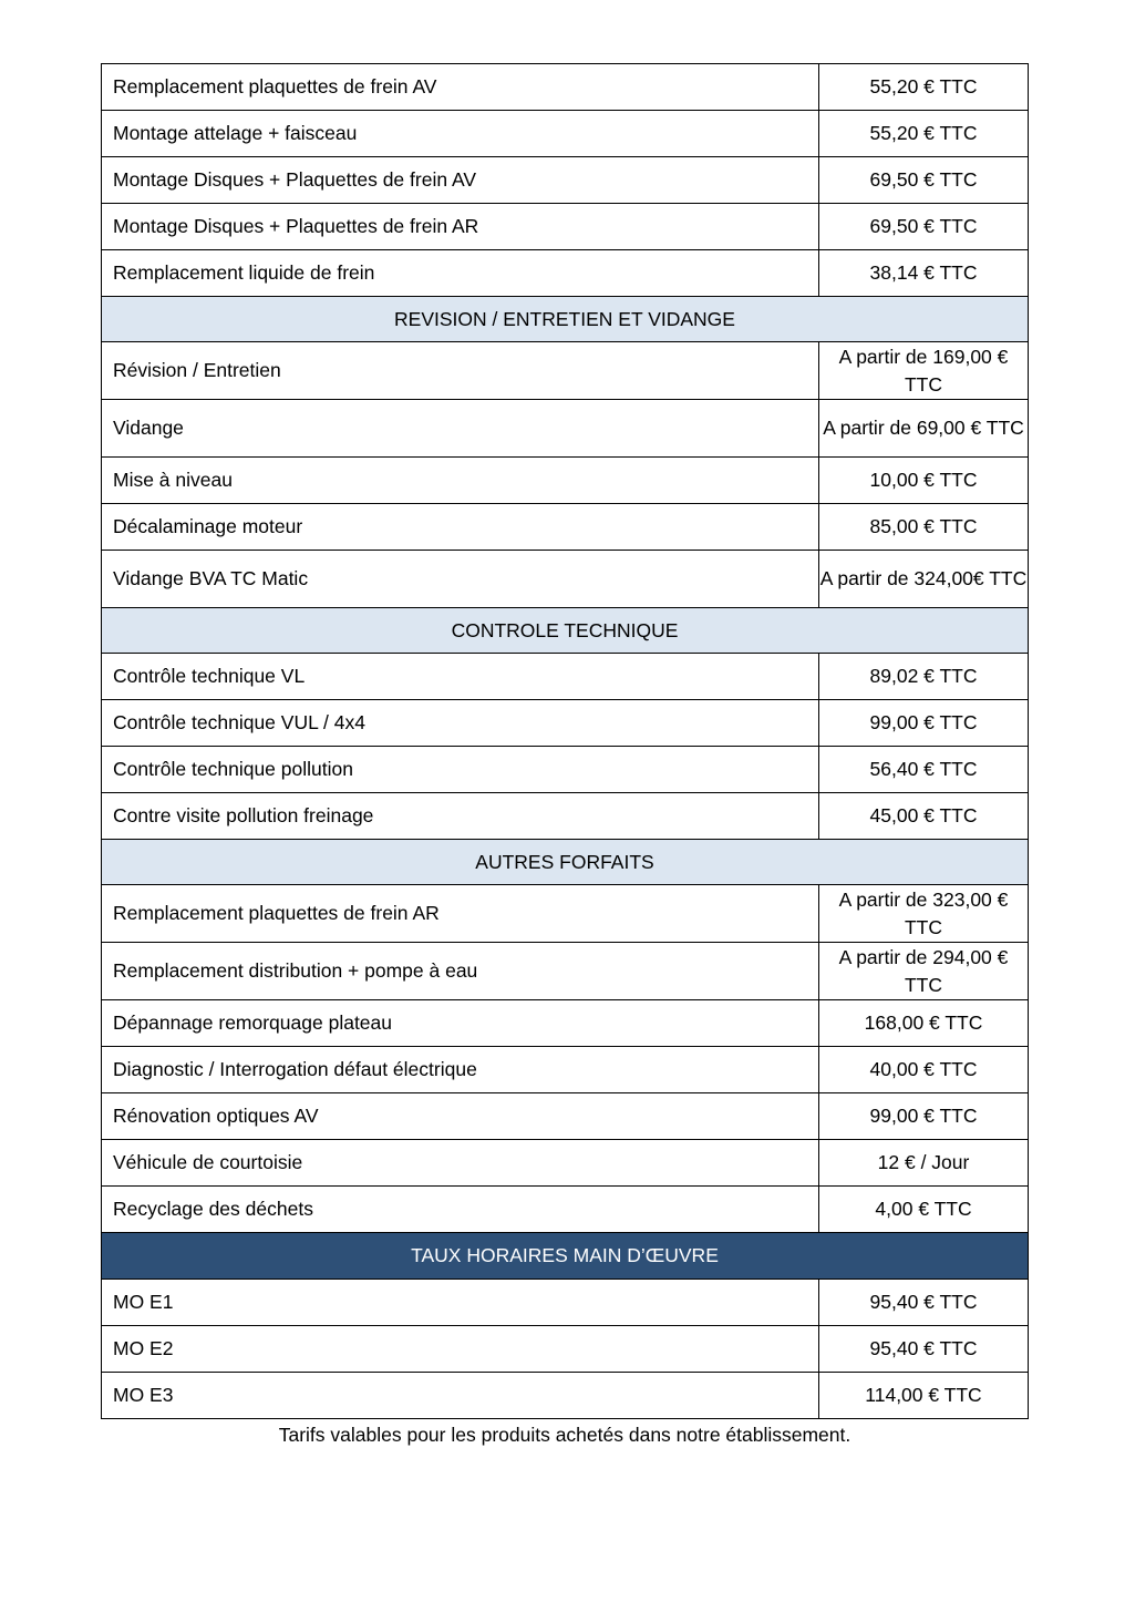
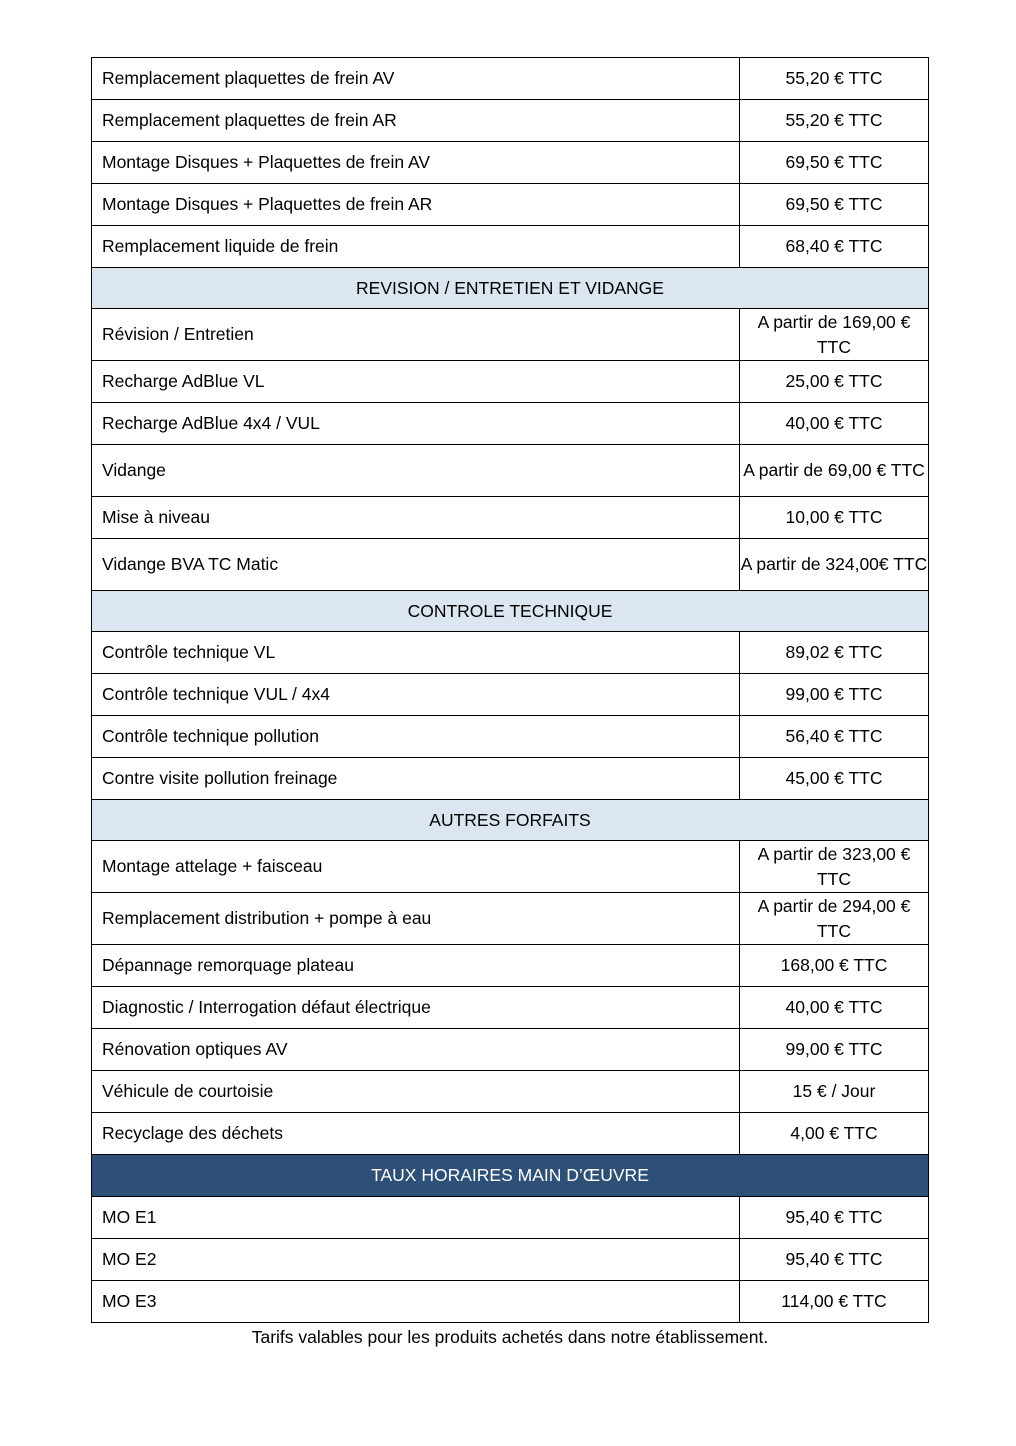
  Remplacement plaquettes de frein AV	55,20 € TTC
- Montage attelage + faisceau	55,20 € TTC
+ Remplacement plaquettes de frein AR	55,20 € TTC
  Montage Disques + Plaquettes de frein AV	69,50 € TTC
  Montage Disques + Plaquettes de frein AR	69,50 € TTC
- Remplacement liquide de frein	38,14 € TTC
+ Remplacement liquide de frein	68,40 € TTC
  REVISION / ENTRETIEN ET VIDANGE
  Révision / Entretien	A partir de 169,00 € TTC
+ Recharge AdBlue VL	25,00 € TTC
+ Recharge AdBlue 4x4 / VUL	40,00 € TTC
  Vidange	A partir de 69,00 € TTC
  Mise à niveau	10,00 € TTC
- Décalaminage moteur	85,00 € TTC
  Vidange BVA TC Matic	A partir de 324,00€ TTC
  CONTROLE TECHNIQUE
  Contrôle technique VL	89,02 € TTC
  Contrôle technique VUL / 4x4	99,00 € TTC
  Contrôle technique pollution	56,40 € TTC
  Contre visite pollution freinage	45,00 € TTC
  AUTRES FORFAITS
- Remplacement plaquettes de frein AR	A partir de 323,00 € TTC
+ Montage attelage + faisceau	A partir de 323,00 € TTC
  Remplacement distribution + pompe à eau	A partir de 294,00 € TTC
  Dépannage remorquage plateau	168,00 € TTC
  Diagnostic / Interrogation défaut électrique	40,00 € TTC
  Rénovation optiques AV	99,00 € TTC
- Véhicule de courtoisie	12 € / Jour
+ Véhicule de courtoisie	15 € / Jour
  Recyclage des déchets	4,00 € TTC
  TAUX HORAIRES MAIN D’ŒUVRE
  MO E1	95,40 € TTC
  MO E2	95,40 € TTC
  MO E3	114,00 € TTC
  Tarifs valables pour les produits achetés dans notre établissement.
